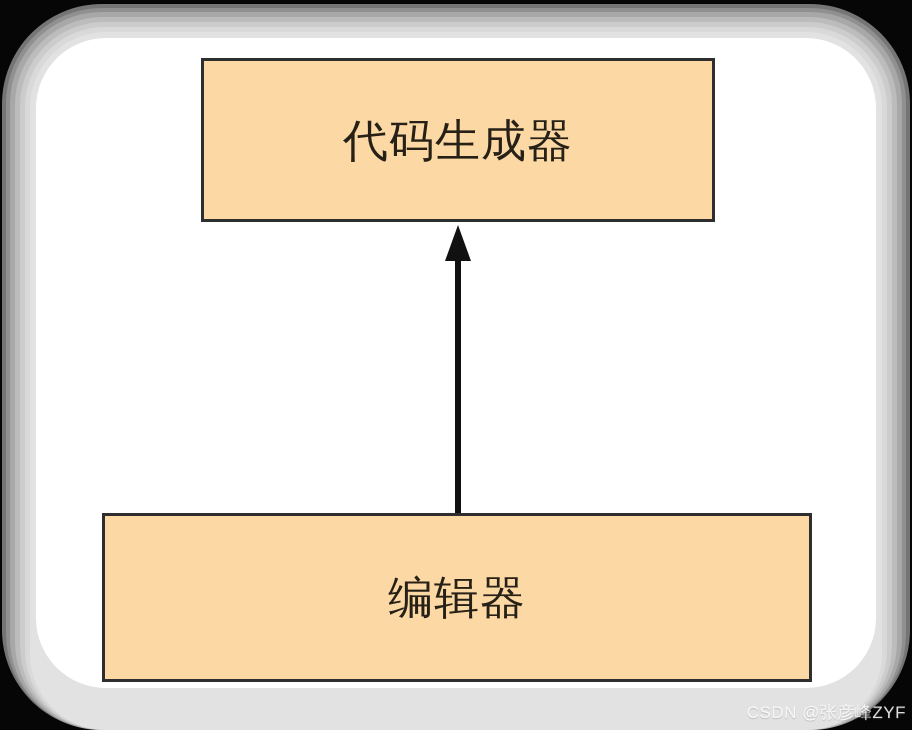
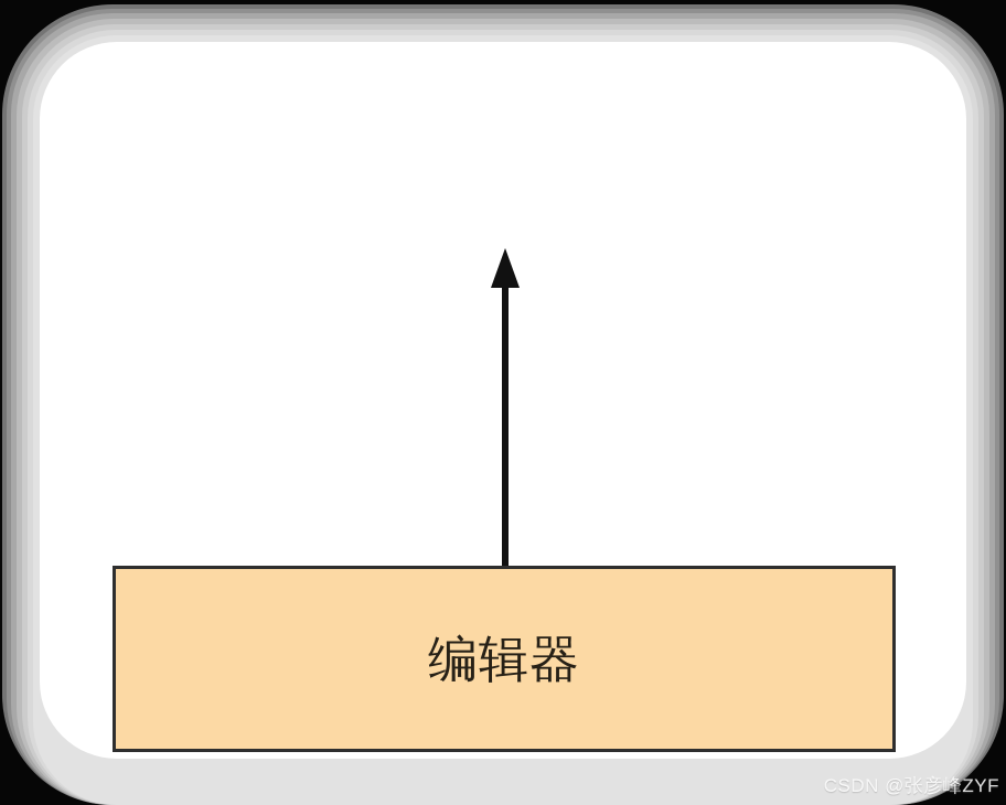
- 代码生成器
  编辑器
  CSDN @张彦峰ZYF
